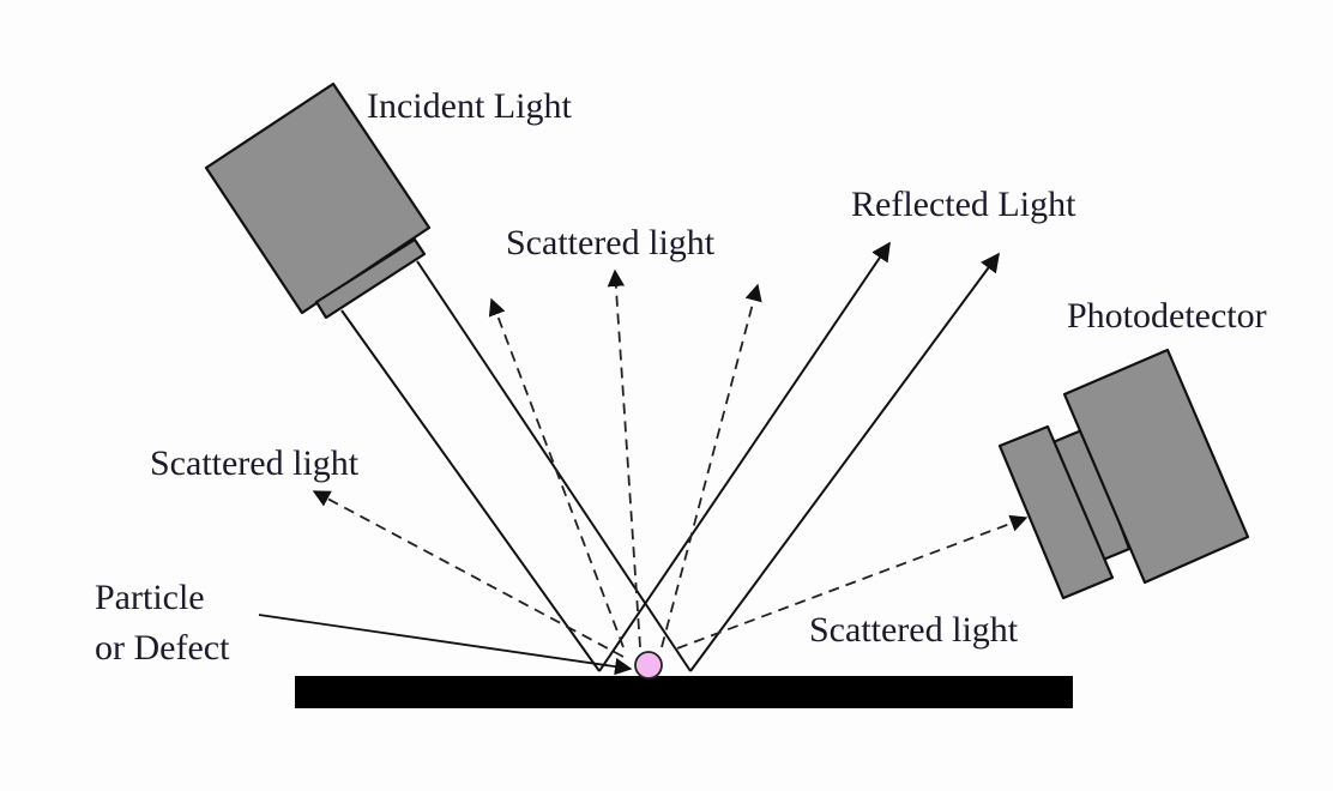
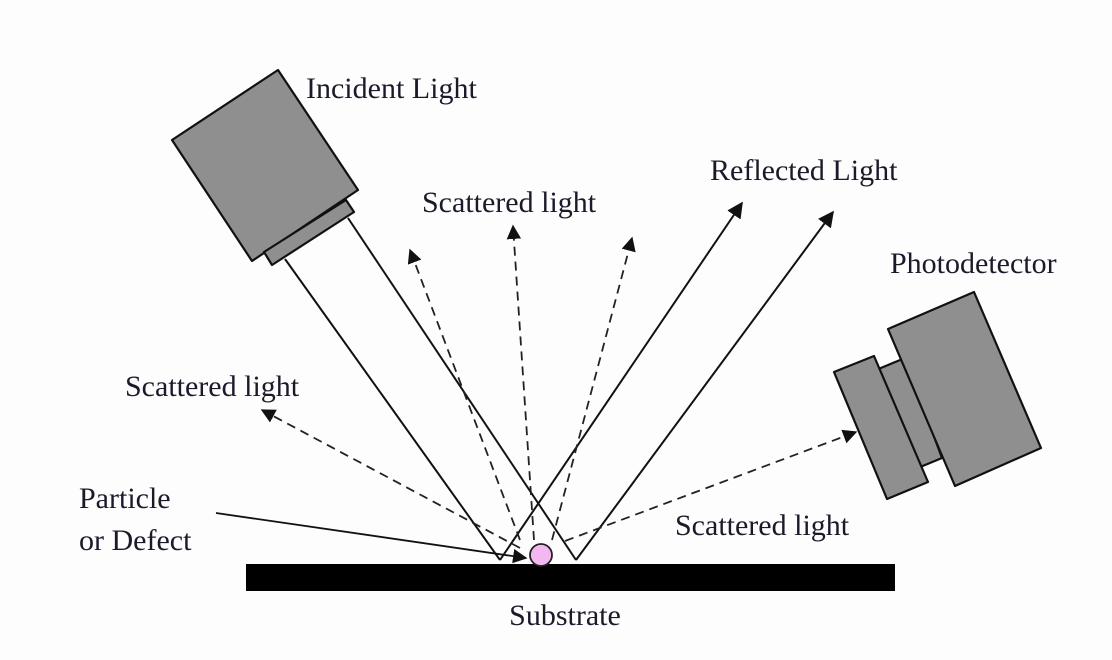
  Incident Light
  Reflected Light
  Scattered light
  Photodetector
  Scattered light
  Scattered light
  Particle
  or Defect
+ Substrate
